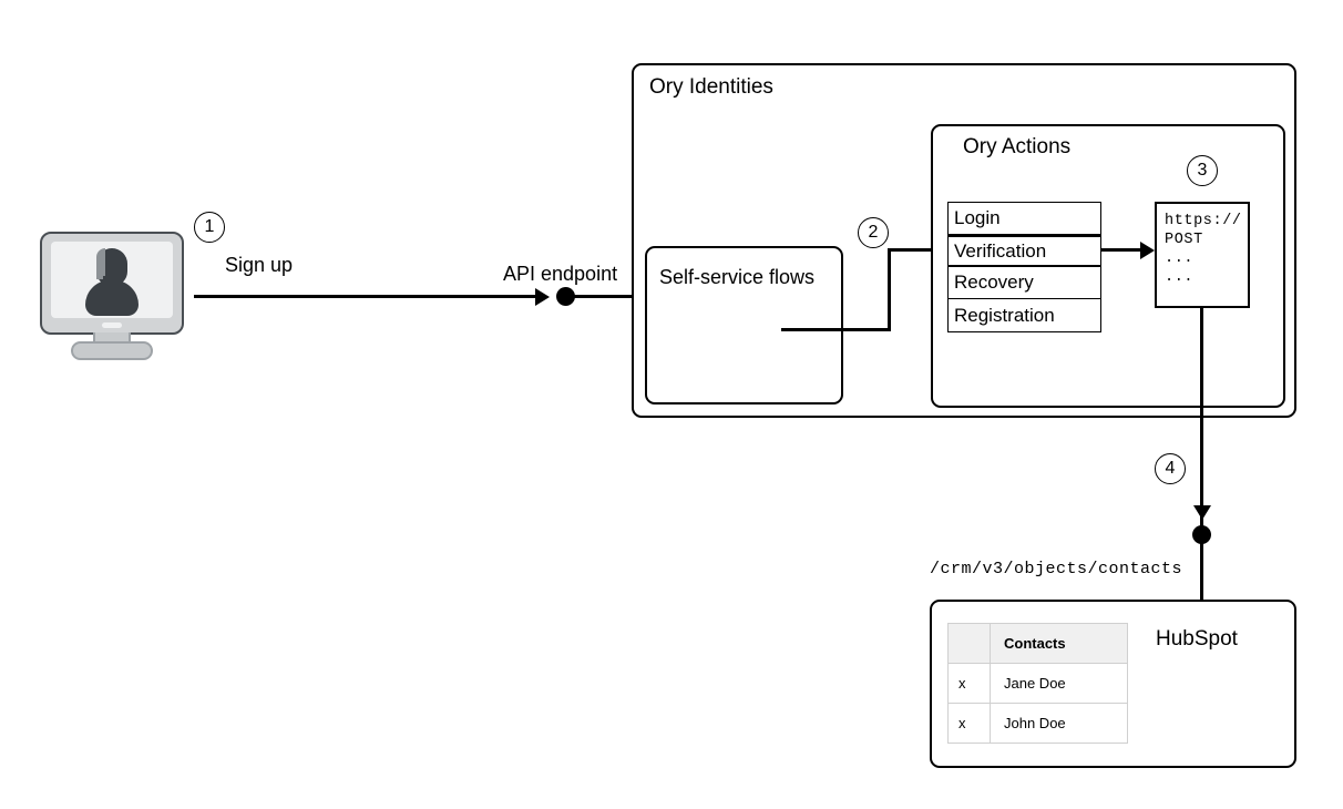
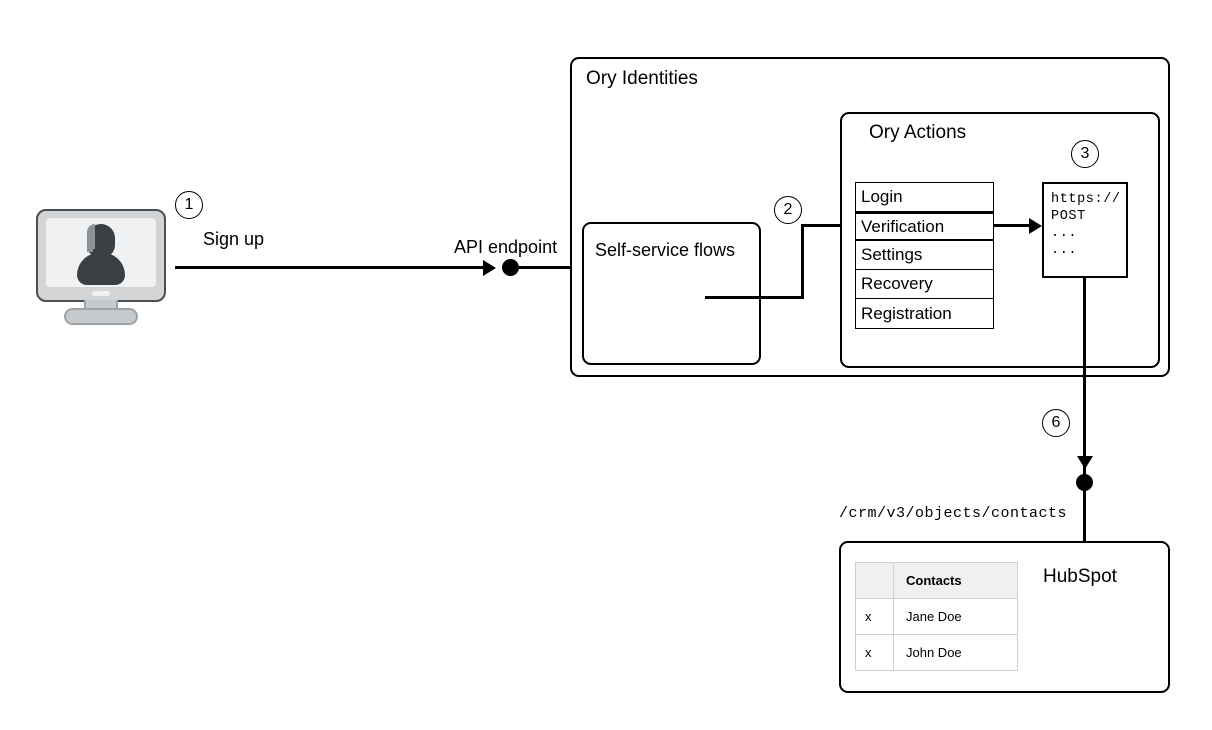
  1
  Sign up
  API endpoint
  Ory Identities
  Self-service flows
  2
  Ory Actions
  Login
  Verification
+ Settings
  Recovery
  Registration
  3
  https://
  POST
  ...
  ...
- 4
+ 6
  /crm/v3/objects/contacts
  HubSpot
  	Contacts
  x	Jane Doe
  x	John Doe
